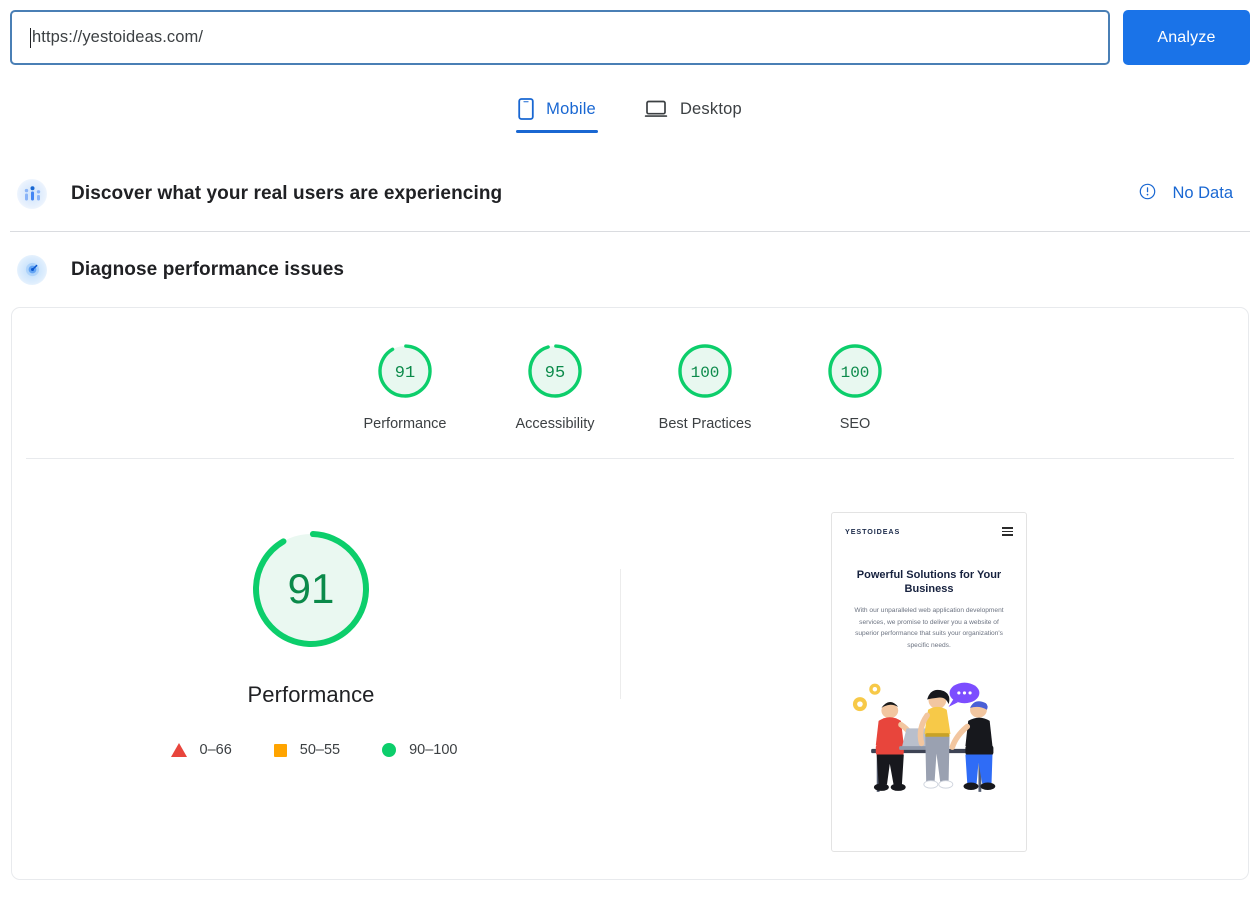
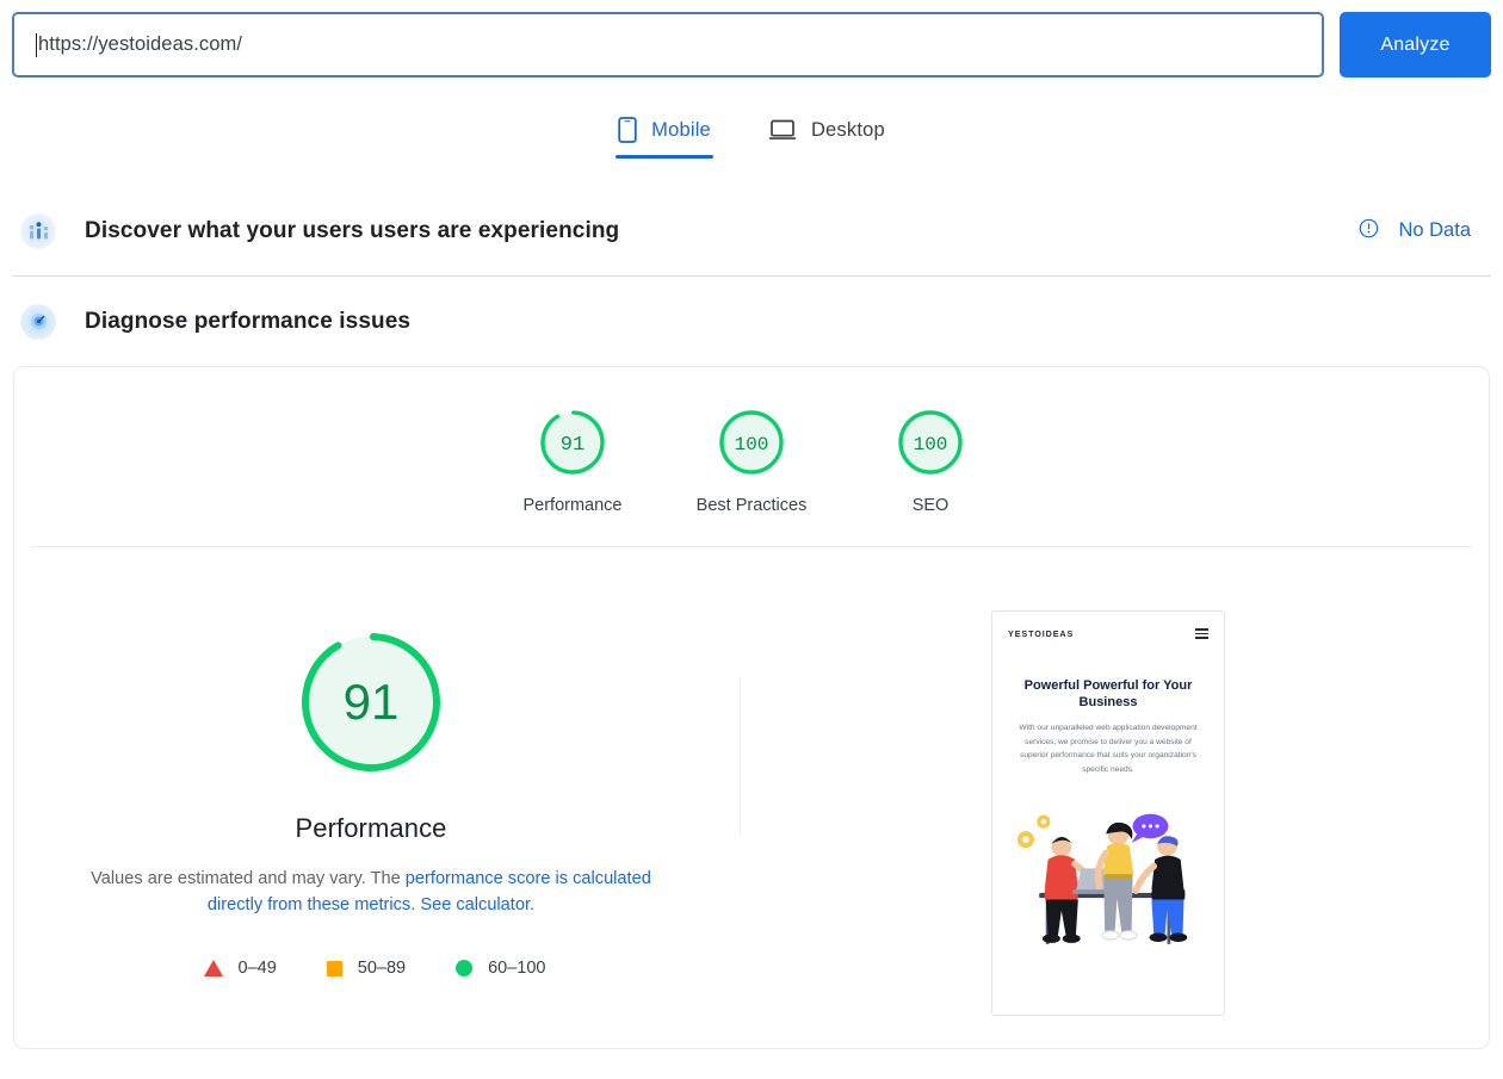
  https://yestoideas.com/
  Analyze
  Mobile
  Desktop
- Discover what your real users are experiencing
+ Discover what your users users are experiencing
  No Data
  Diagnose performance issues
  91
  Performance
- 95
- Accessibility
  100
  Best Practices
  100
  SEO
  91
  Performance
+ Values are estimated and may vary. The performance score is calculated directly from these metrics. See calculator.
- 0–66
+ 0–49
- 50–55
+ 50–89
- 90–100
+ 60–100
  YESTOIDEAS
- Powerful Solutions for Your Business
+ Powerful Powerful for Your Business
